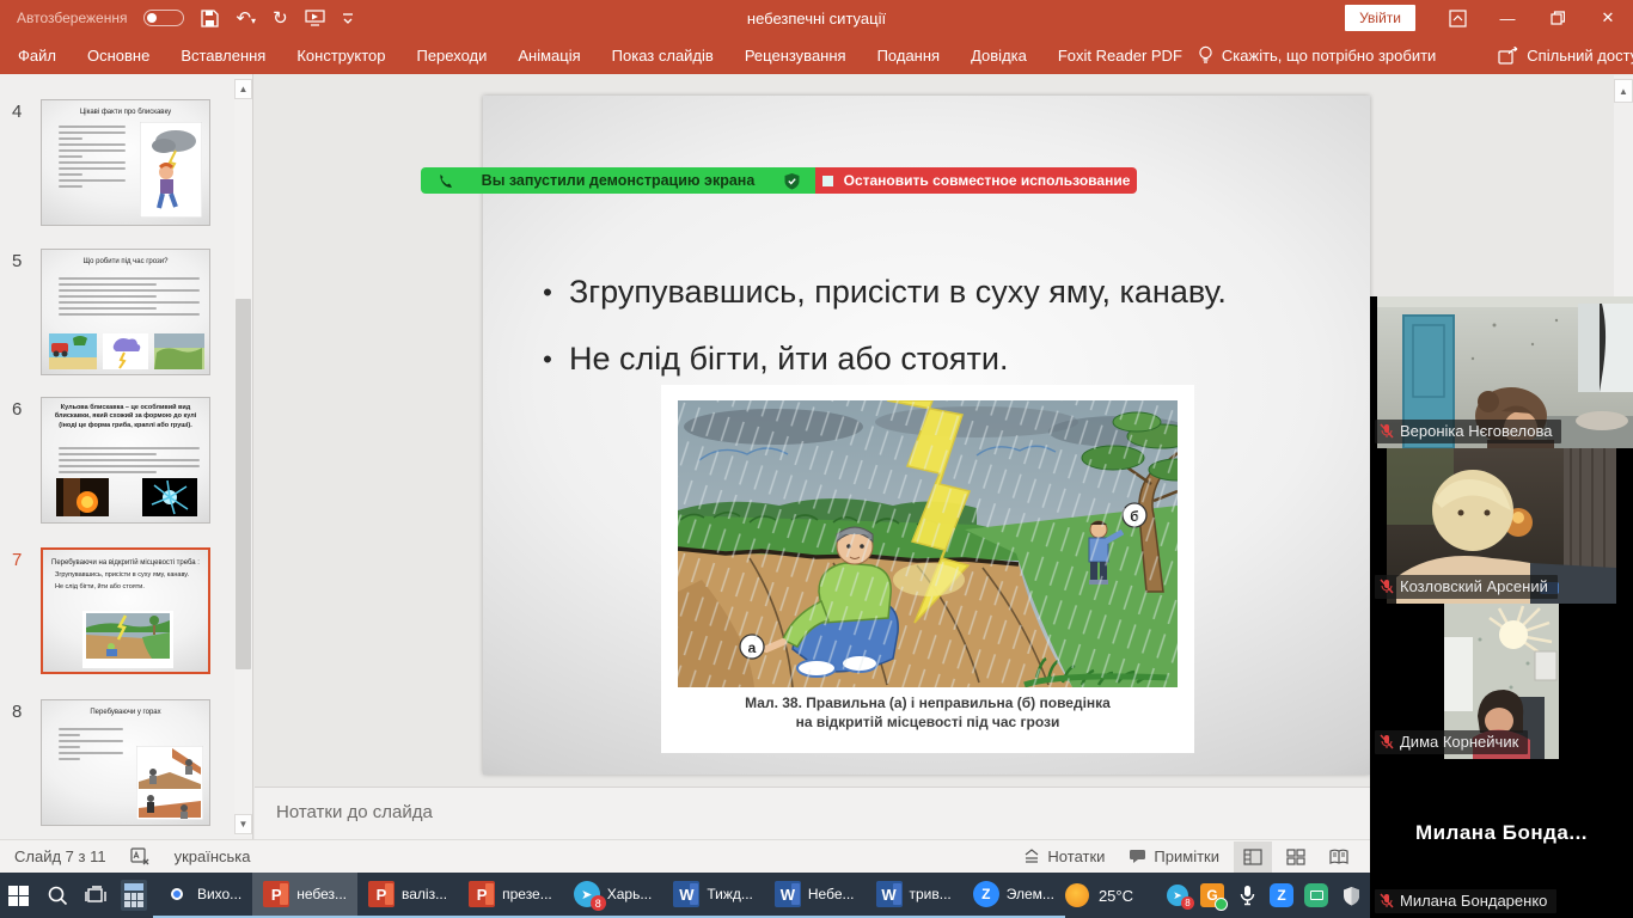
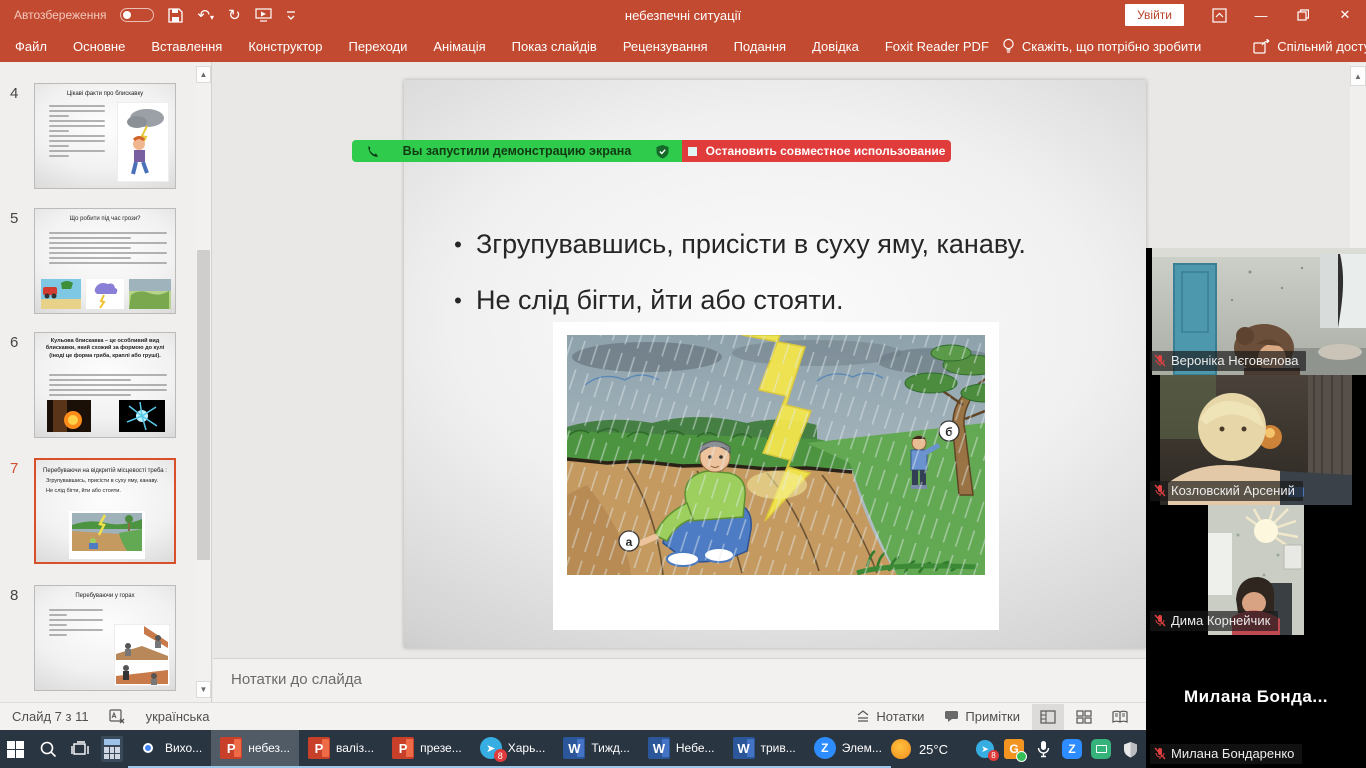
  Автозбереження
  ↶▾
  ↻
  небезпечні ситуації
  Увійти
  —
  ✕
  Файл
  Основне
  Вставлення
  Конструктор
  Переходи
  Анімація
  Показ слайдів
  Рецензування
  Подання
  Довідка
  Foxit Reader PDF
  Скажіть, що потрібно зробити
  Спільний дост
  4
  5
  6
  7
  8
  ▲
  ▼
  •
  Згрупувавшись, присісти в суху яму, канаву.
  •
  Не слід бігти, йти або стояти.
- Мал. 38. Правильна (а) і неправильна (б) поведінка
- на відкритій місцевості під час грози
  ▲
  Нотатки до слайда
  Слайд 7 з 11
  українська
  Нотатки
  Примітки
  Вихо...
  P
  небез...
  P
  валіз...
  P
  презе...
  ➤
  8
  Харь...
  W
  Тижд...
  W
  Небе...
  W
  трив...
  Z
  Элем...
  25°C
  ➤
  8
  G
  Z
  Вы запустили демонстрацию экрана
  Остановить совместное использование
  Вероніка Нєговелова
  Козловский Арсений
  Дима Корнейчик
  Милана Бонда...
  Милана Бондаренко
